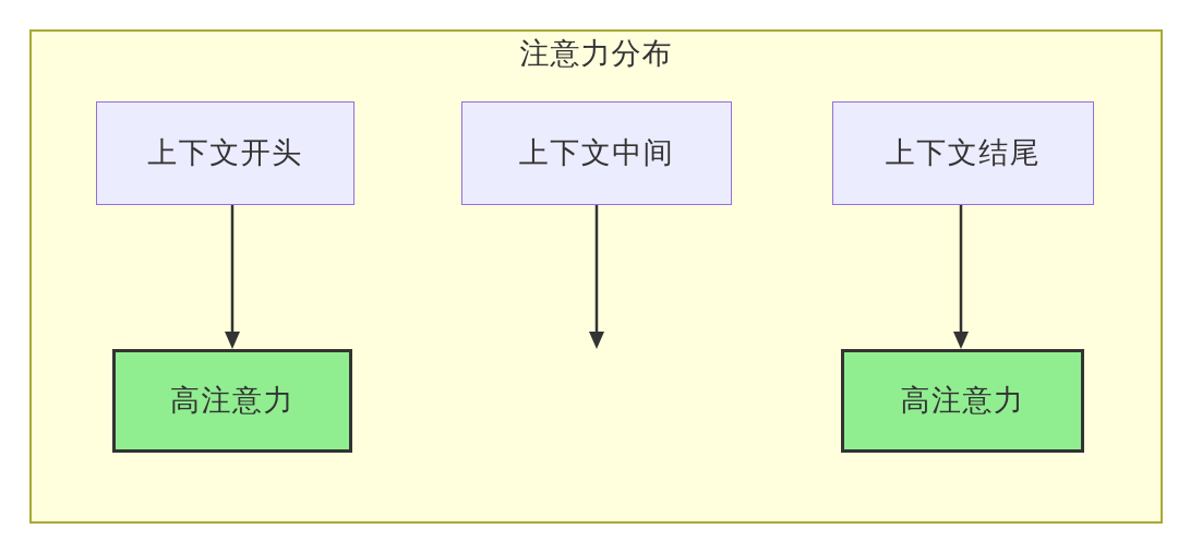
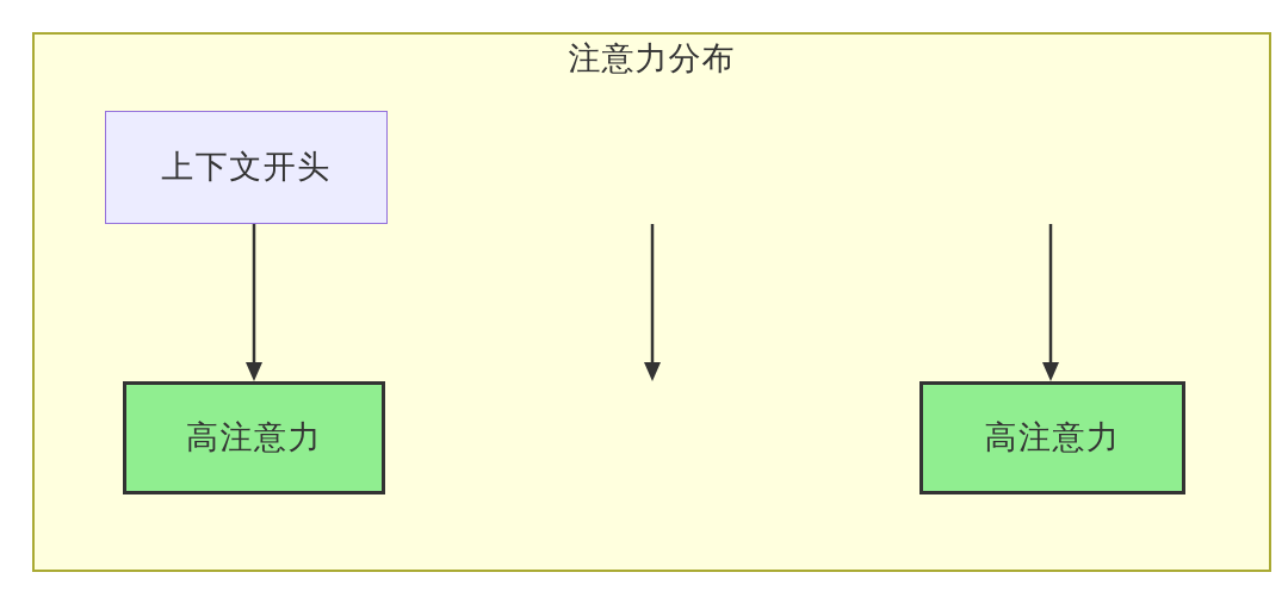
  注意力分布
  上下文开头
- 上下文中间
- 上下文结尾
  高注意力
  高注意力
